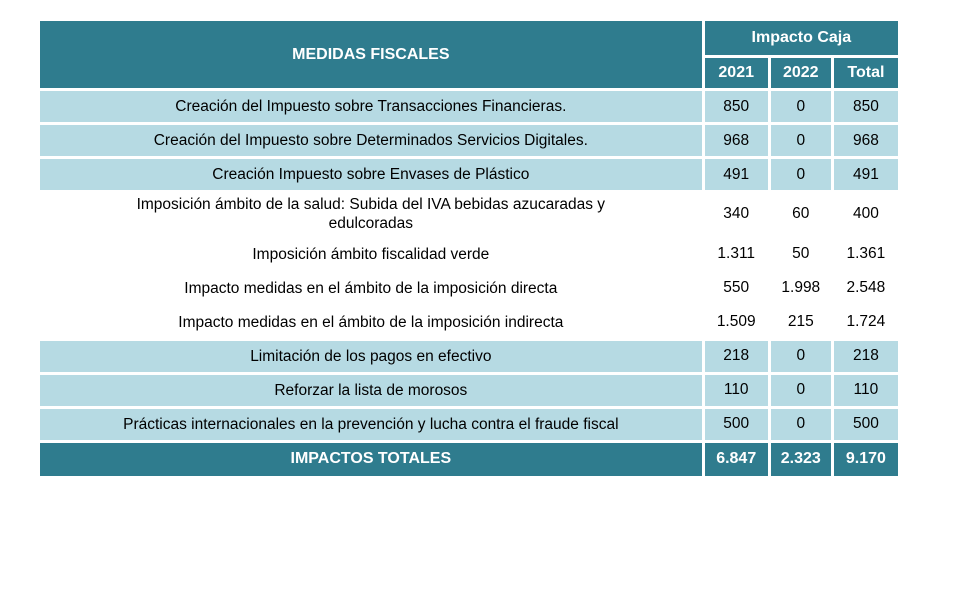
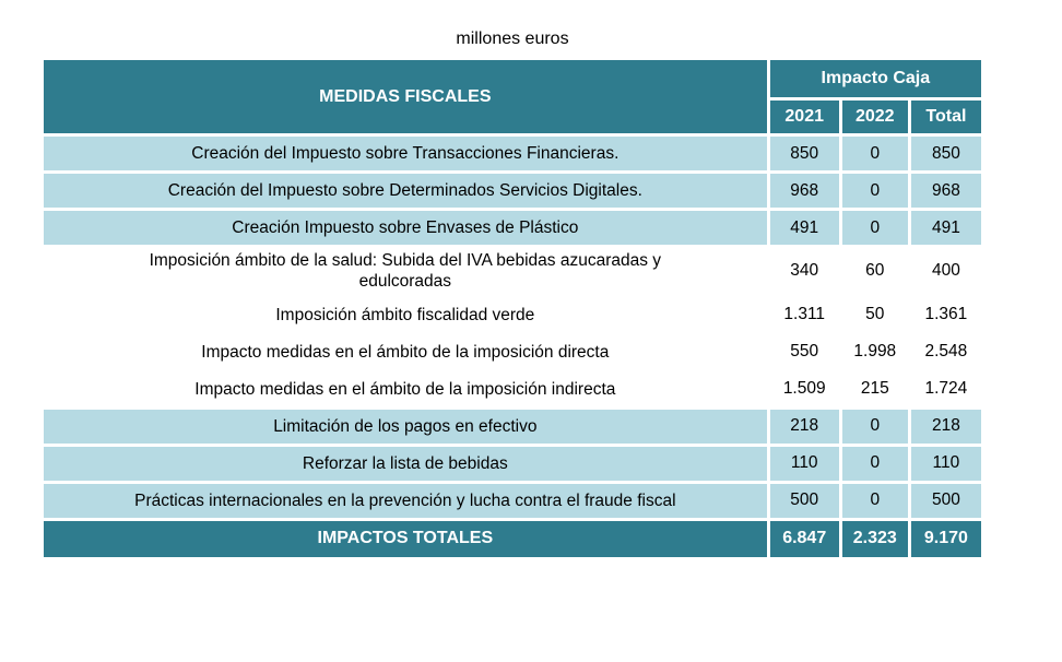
+ millones euros
  MEDIDAS FISCALES	Impacto Caja
  2021	2022	Total
  Creación del Impuesto sobre Transacciones Financieras.	850	0	850
  Creación del Impuesto sobre Determinados Servicios Digitales.	968	0	968
  Creación Impuesto sobre Envases de Plástico	491	0	491
  Imposición ámbito de la salud: Subida del IVA bebidas azucaradas y edulcoradas	340	60	400
  Imposición ámbito fiscalidad verde	1.311	50	1.361
  Impacto medidas en el ámbito de la imposición directa	550	1.998	2.548
  Impacto medidas en el ámbito de la imposición indirecta	1.509	215	1.724
  Limitación de los pagos en efectivo	218	0	218
- Reforzar la lista de morosos	110	0	110
+ Reforzar la lista de bebidas	110	0	110
  Prácticas internacionales en la prevención y lucha contra el fraude fiscal	500	0	500
  IMPACTOS TOTALES	6.847	2.323	9.170
